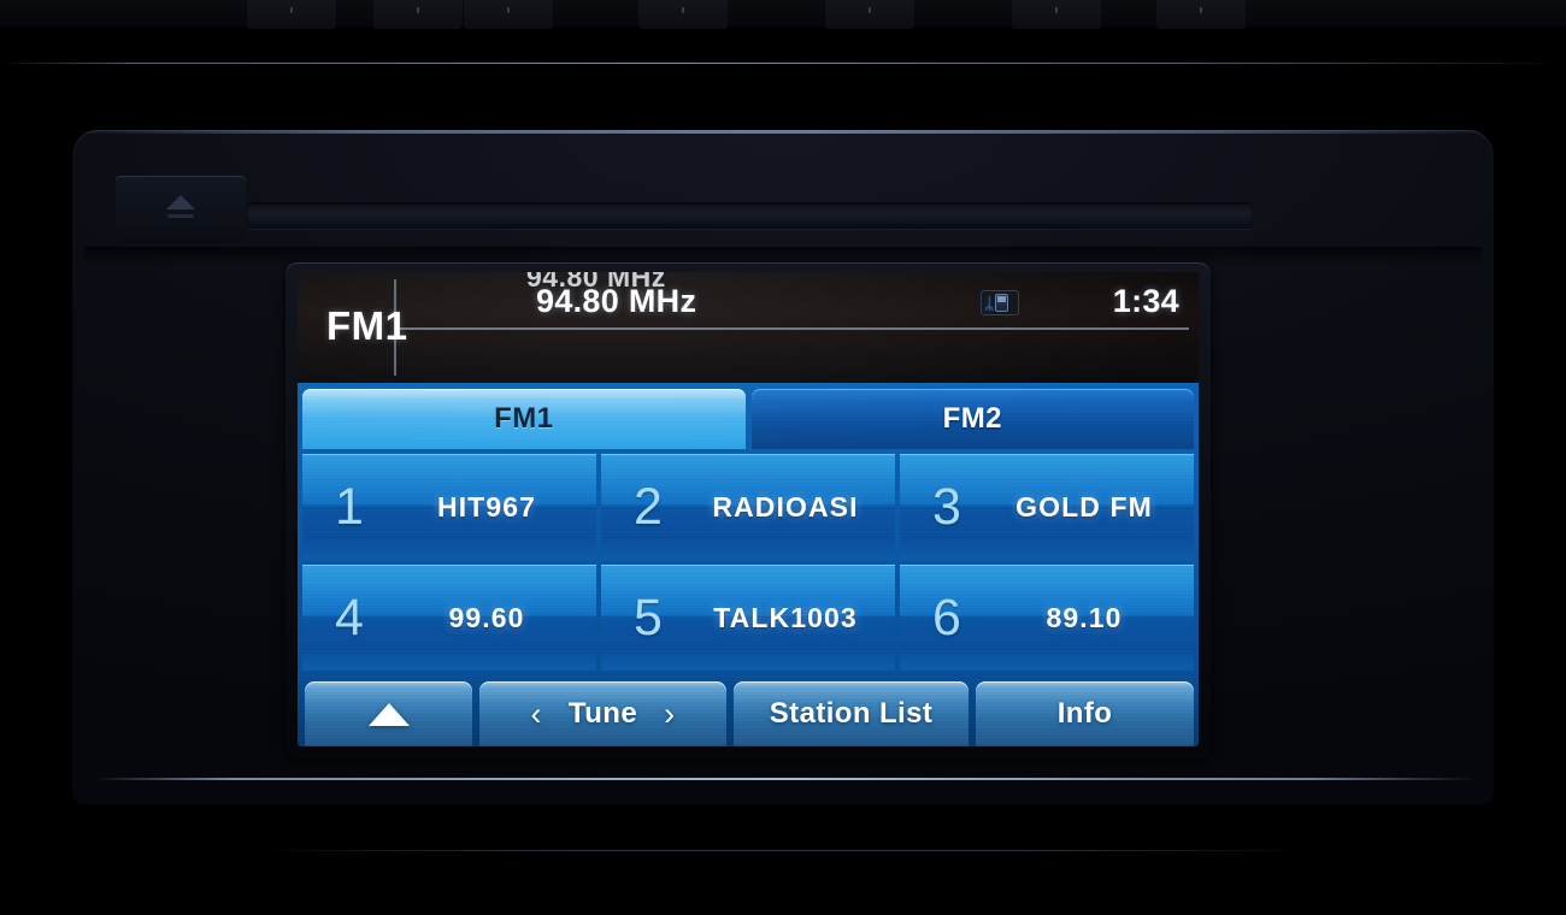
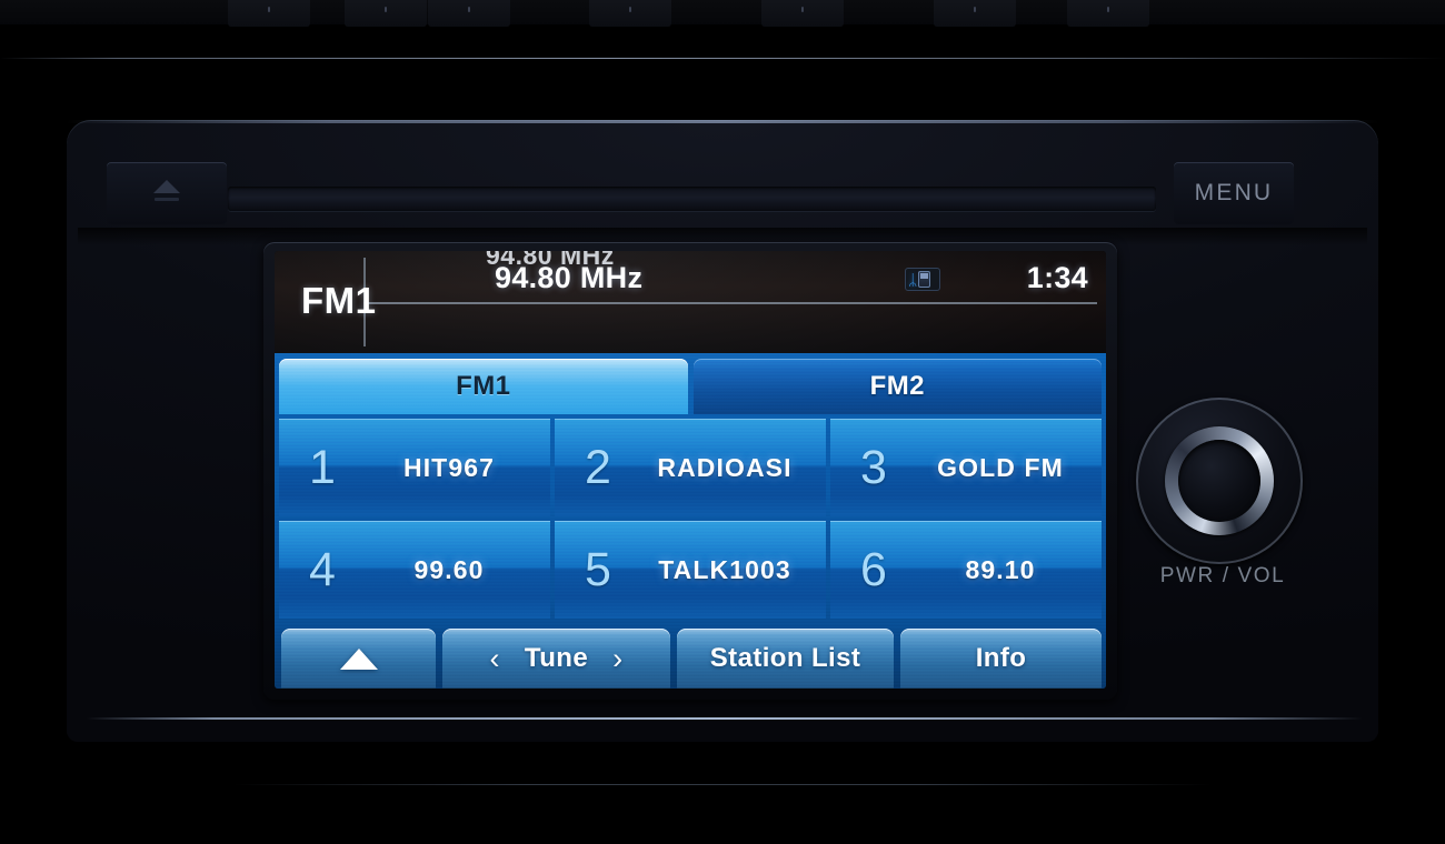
+ MENU
+ PWR / VOL
